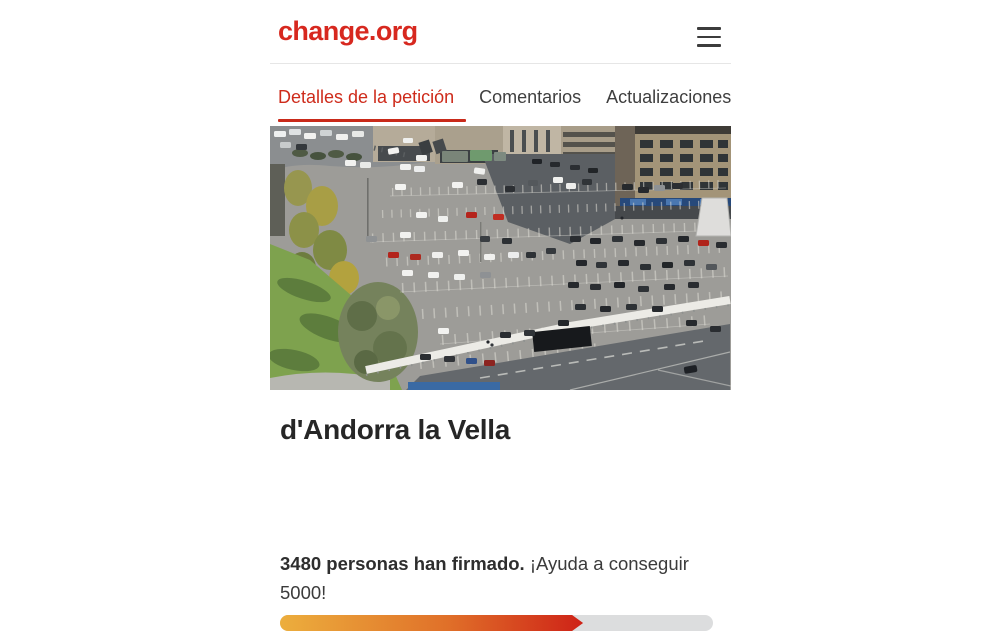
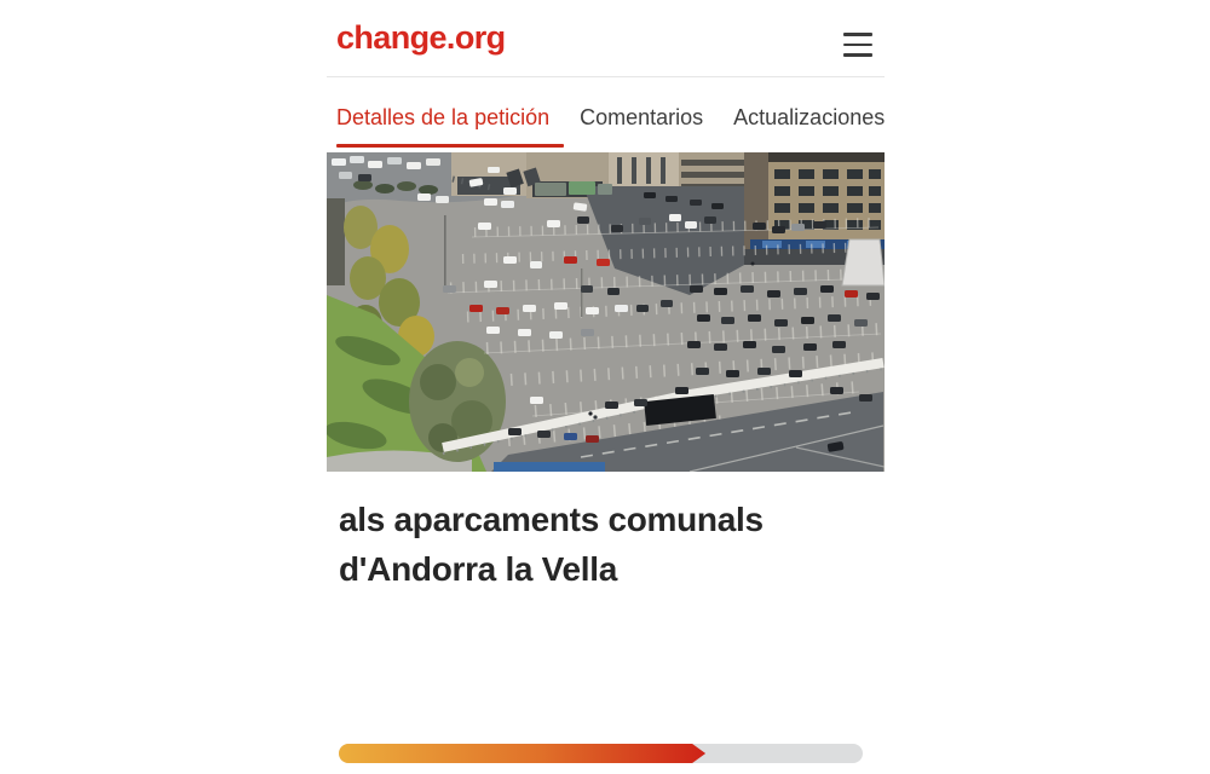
  change.org
  Detalles de la petición
  Comentarios
  Actualizaciones
+ als aparcaments comunals
  d'Andorra la Vella
- 3480 personas han firmado. ¡Ayuda a conseguir 5000!
